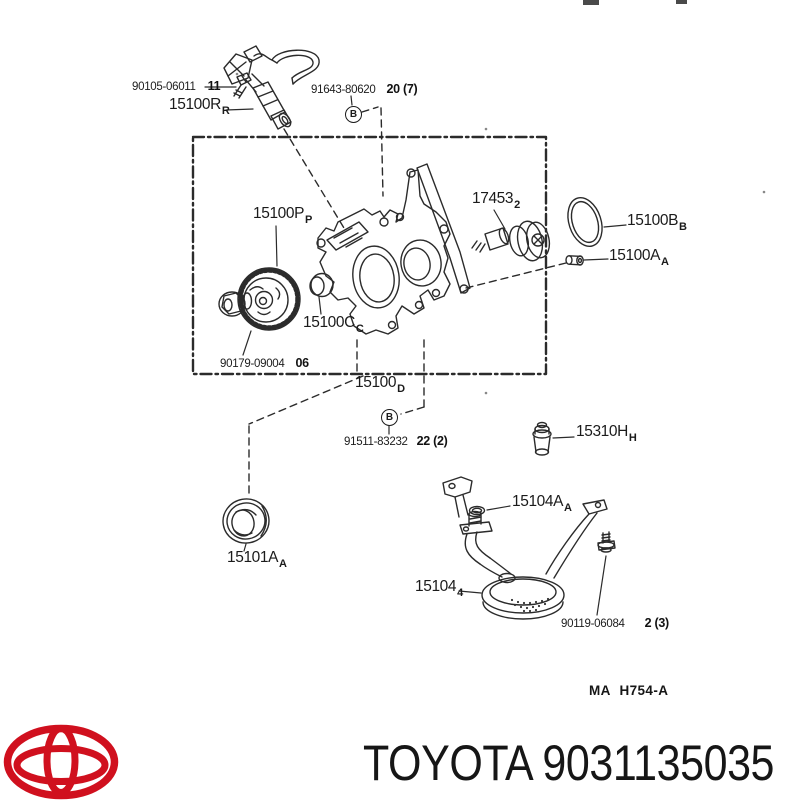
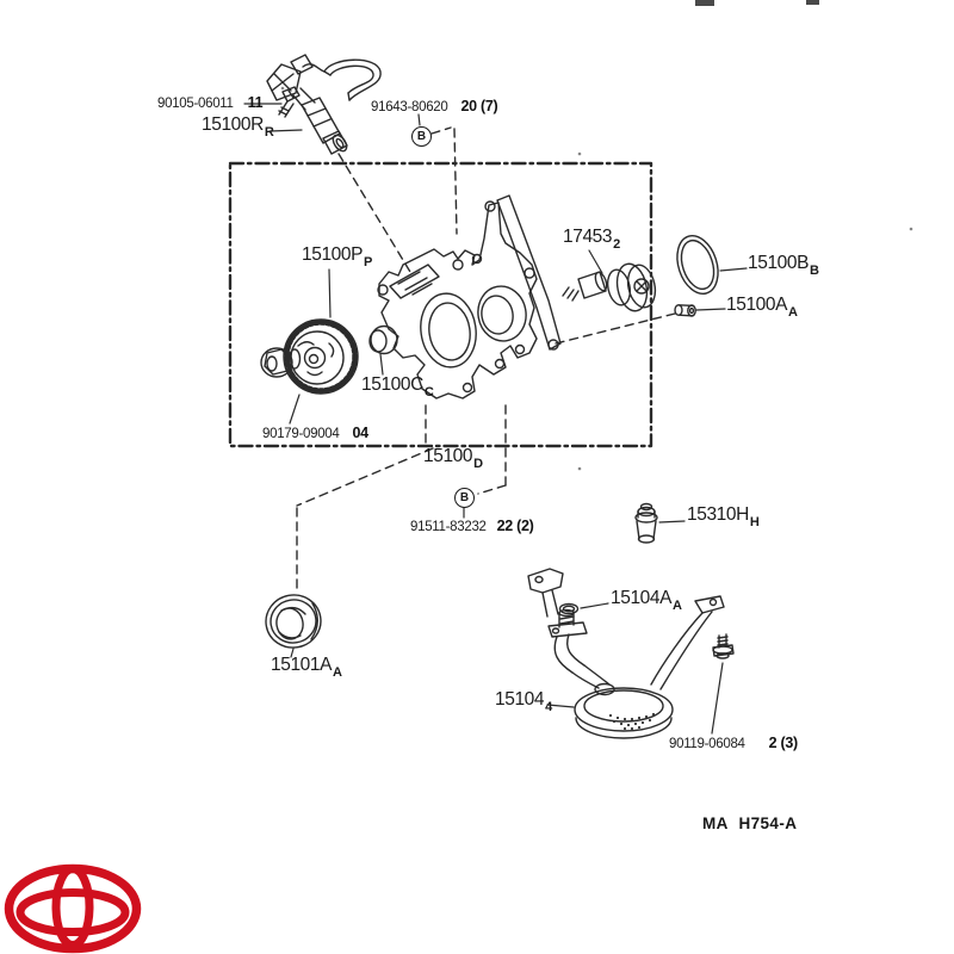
  B
  B
  90105-06011 11
  91643-80620 20 (7)
- 90179-09004 06
+ 90179-09004 04
  91511-83232 22 (2)
  90119-06084 2 (3)
  15100RR
  15100PP
  174532
  15100BB
  15100AA
  15100CC
  15100D
  15310HH
  15104AA
  151044
  15101AA
  MA H754-A
- TOYOTA 9031135035
